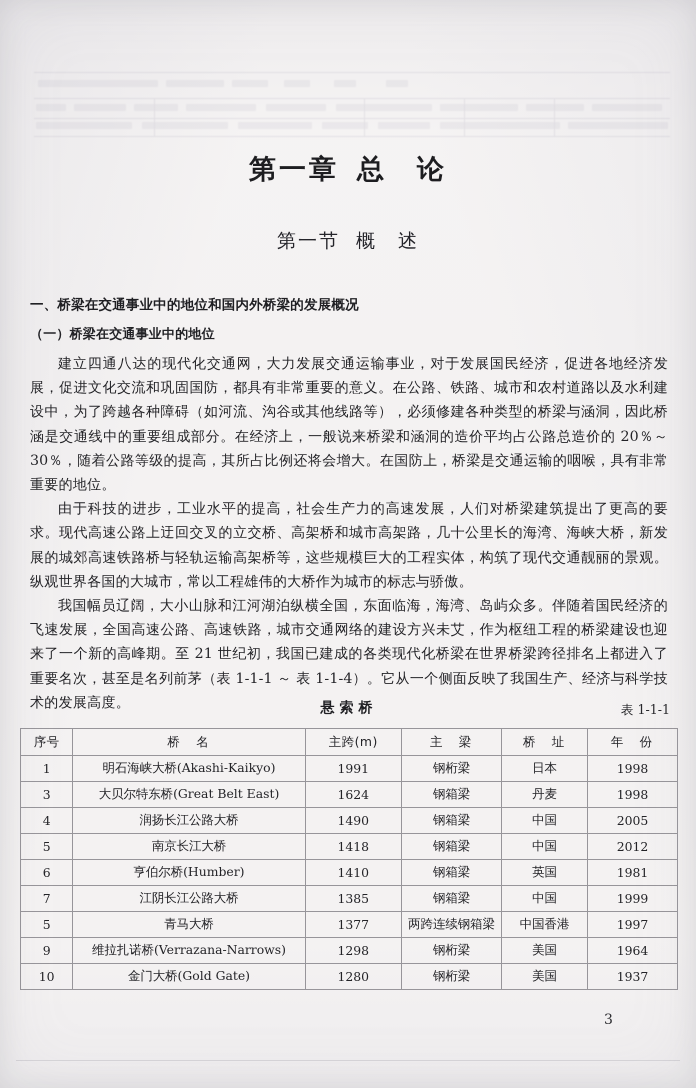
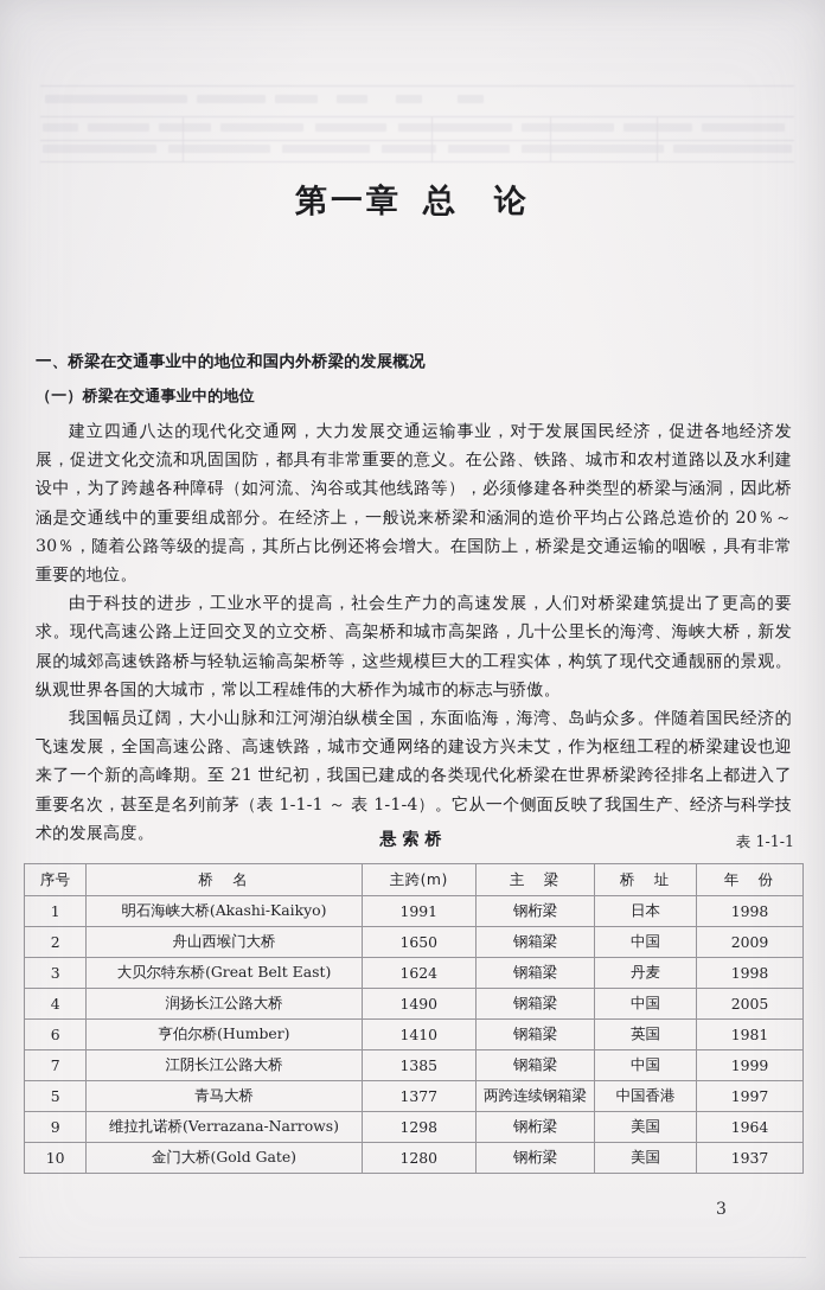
  第一章 总 论
- 第一节 概 述
  一、桥梁在交通事业中的地位和国内外桥梁的发展概况
  （一）桥梁在交通事业中的地位
  建立四通八达的现代化交通网，大力发展交通运输事业，对于发展国民经济，促进各地经济发展，促进文化交流和巩固国防，都具有非常重要的意义。在公路、铁路、城市和农村道路以及水利建设中，为了跨越各种障碍（如河流、沟谷或其他线路等），必须修建各种类型的桥梁与涵洞，因此桥涵是交通线中的重要组成部分。在经济上，一般说来桥梁和涵洞的造价平均占公路总造价的 20％～30％，随着公路等级的提高，其所占比例还将会增大。在国防上，桥梁是交通运输的咽喉，具有非常重要的地位。
  由于科技的进步，工业水平的提高，社会生产力的高速发展，人们对桥梁建筑提出了更高的要求。现代高速公路上迂回交叉的立交桥、高架桥和城市高架路，几十公里长的海湾、海峡大桥，新发展的城郊高速铁路桥与轻轨运输高架桥等，这些规模巨大的工程实体，构筑了现代交通靓丽的景观。纵观世界各国的大城市，常以工程雄伟的大桥作为城市的标志与骄傲。
  我国幅员辽阔，大小山脉和江河湖泊纵横全国，东面临海，海湾、岛屿众多。伴随着国民经济的飞速发展，全国高速公路、高速铁路，城市交通网络的建设方兴未艾，作为枢纽工程的桥梁建设也迎来了一个新的高峰期。至 21 世纪初，我国已建成的各类现代化桥梁在世界桥梁跨径排名上都进入了重要名次，甚至是名列前茅（表 1-1-1 ～ 表 1-1-4）。它从一个侧面反映了我国生产、经济与科学技术的发展高度。
  悬索桥
  表 1-1-1
  序号	桥 名	主跨(m)	主 梁	桥 址	年 份
  1	明石海峡大桥(Akashi-Kaikyo)	1991	钢桁梁	日本	1998
+ 2	舟山西堠门大桥	1650	钢箱梁	中国	2009
  3	大贝尔特东桥(Great Belt East)	1624	钢箱梁	丹麦	1998
  4	润扬长江公路大桥	1490	钢箱梁	中国	2005
- 5	南京长江大桥	1418	钢箱梁	中国	2012
  6	亨伯尔桥(Humber)	1410	钢箱梁	英国	1981
  7	江阴长江公路大桥	1385	钢箱梁	中国	1999
  5	青马大桥	1377	两跨连续钢箱梁	中国香港	1997
  9	维拉扎诺桥(Verrazana-Narrows)	1298	钢桁梁	美国	1964
  10	金门大桥(Gold Gate)	1280	钢桁梁	美国	1937
  3
